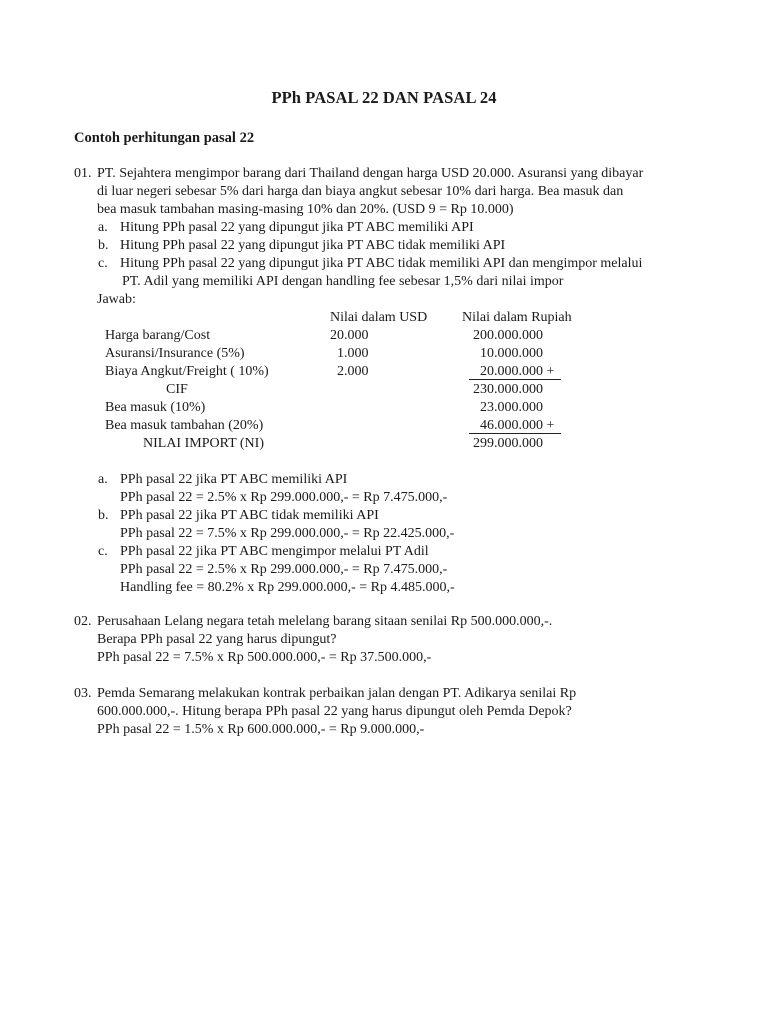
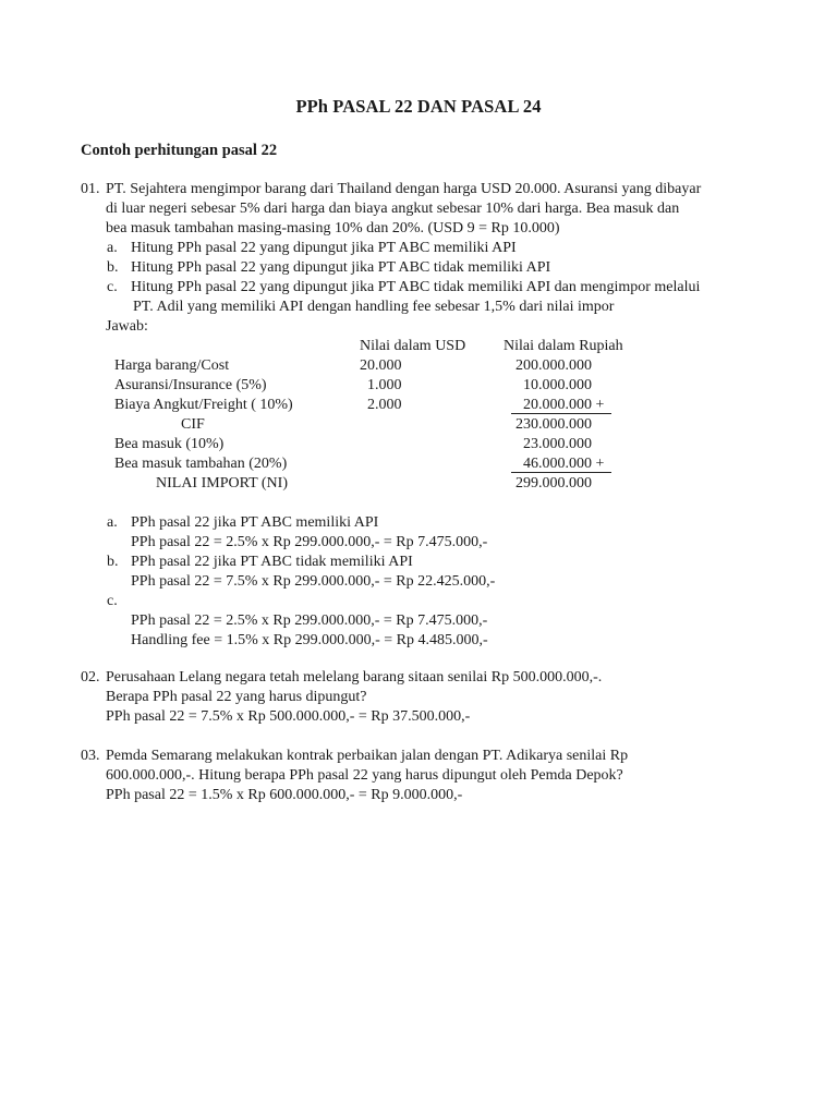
  PPh PASAL 22 DAN PASAL 24
  Contoh perhitungan pasal 22
  01.
  PT. Sejahtera mengimpor barang dari Thailand dengan harga USD 20.000. Asuransi yang dibayar
  di luar negeri sebesar 5% dari harga dan biaya angkut sebesar 10% dari harga. Bea masuk dan
  bea masuk tambahan masing-masing 10% dan 20%. (USD 9 = Rp 10.000)
  a.
  Hitung PPh pasal 22 yang dipungut jika PT ABC memiliki API
  b.
  Hitung PPh pasal 22 yang dipungut jika PT ABC tidak memiliki API
  c.
  Hitung PPh pasal 22 yang dipungut jika PT ABC tidak memiliki API dan mengimpor melalui
  PT. Adil yang memiliki API dengan handling fee sebesar 1,5% dari nilai impor
  Jawab:
  Nilai dalam USD
  Nilai dalam Rupiah
  Harga barang/Cost
  20.000
  200.000.000
  Asuransi/Insurance (5%)
  1.000
  10.000.000
  Biaya Angkut/Freight ( 10%)
  2.000
  20.000.000 +
  CIF
  230.000.000
  Bea masuk (10%)
  23.000.000
  Bea masuk tambahan (20%)
  46.000.000 +
  NILAI IMPORT (NI)
  299.000.000
  a.
  PPh pasal 22 jika PT ABC memiliki API
  PPh pasal 22 = 2.5% x Rp 299.000.000,- = Rp 7.475.000,-
  b.
  PPh pasal 22 jika PT ABC tidak memiliki API
  PPh pasal 22 = 7.5% x Rp 299.000.000,- = Rp 22.425.000,-
  c.
- PPh pasal 22 jika PT ABC mengimpor melalui PT Adil
  PPh pasal 22 = 2.5% x Rp 299.000.000,- = Rp 7.475.000,-
- Handling fee = 80.2% x Rp 299.000.000,- = Rp 4.485.000,-
+ Handling fee = 1.5% x Rp 299.000.000,- = Rp 4.485.000,-
  02.
  Perusahaan Lelang negara tetah melelang barang sitaan senilai Rp 500.000.000,-.
  Berapa PPh pasal 22 yang harus dipungut?
  PPh pasal 22 = 7.5% x Rp 500.000.000,- = Rp 37.500.000,-
  03.
  Pemda Semarang melakukan kontrak perbaikan jalan dengan PT. Adikarya senilai Rp
  600.000.000,-. Hitung berapa PPh pasal 22 yang harus dipungut oleh Pemda Depok?
  PPh pasal 22 = 1.5% x Rp 600.000.000,- = Rp 9.000.000,-
